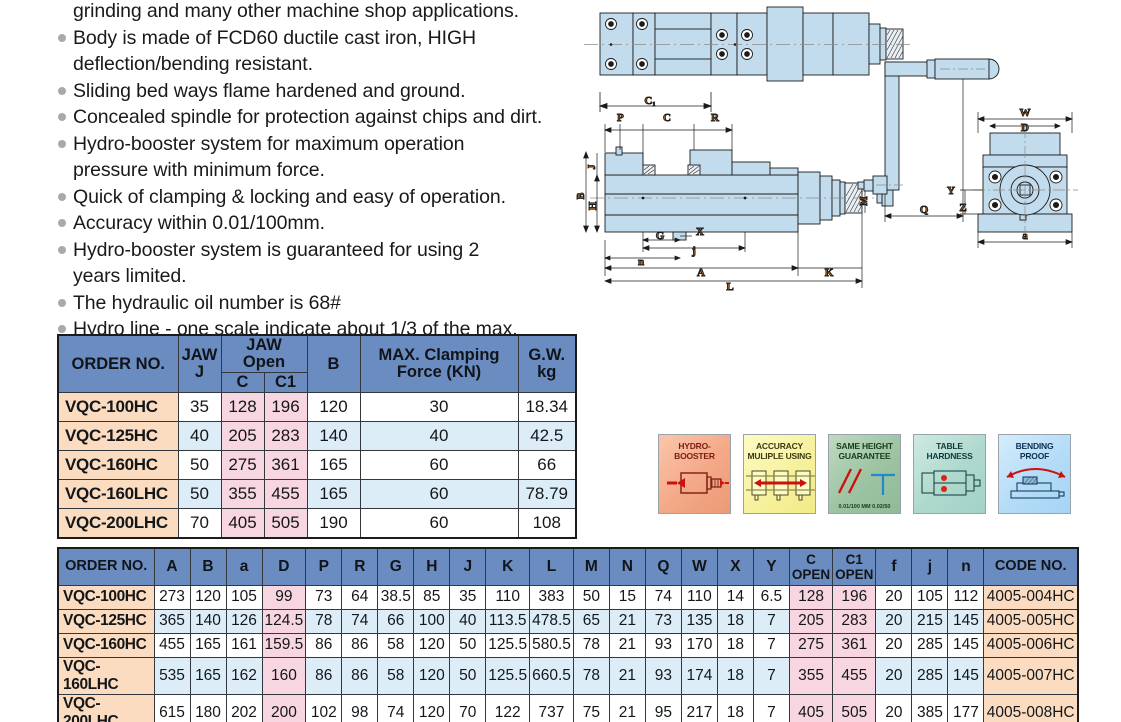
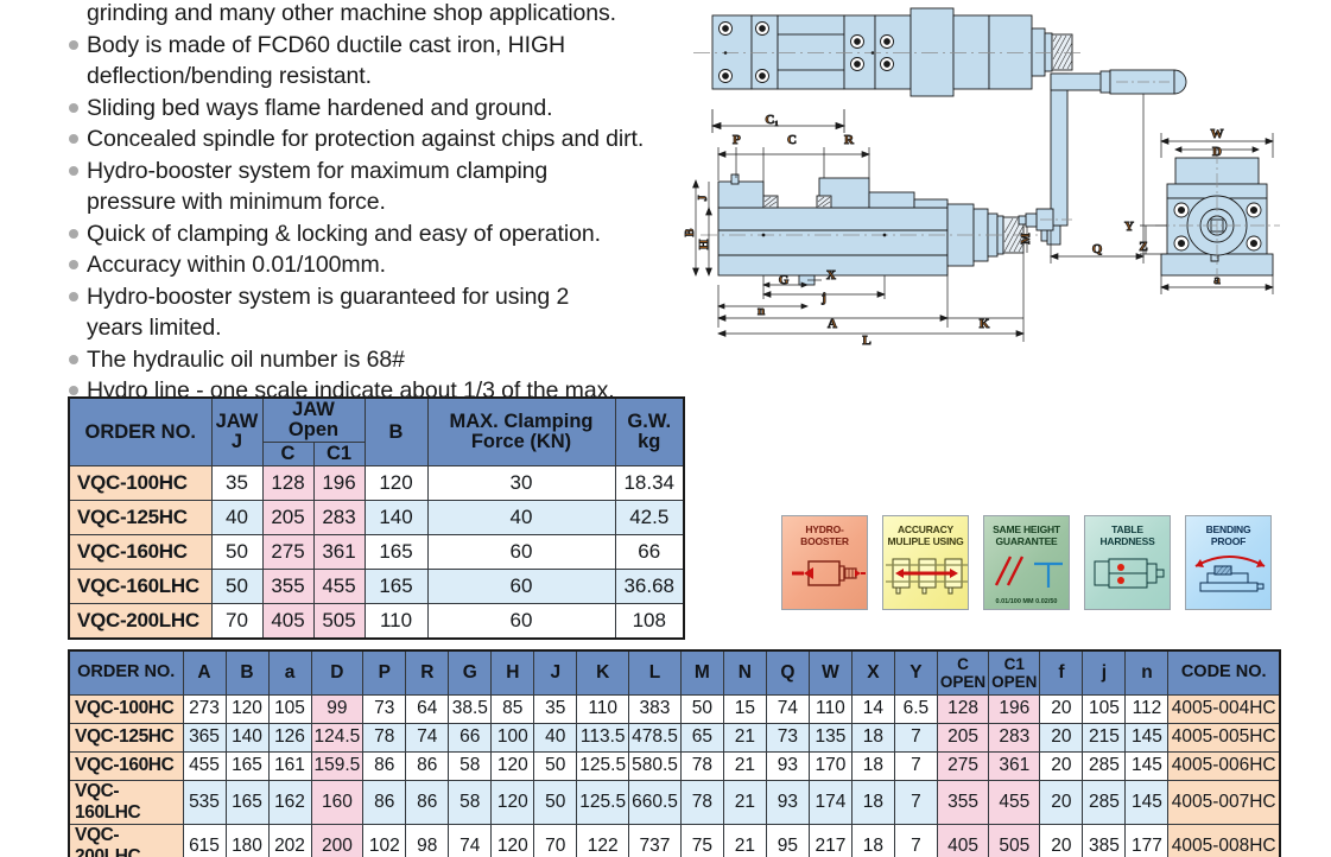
  grinding and many other machine shop applications.
  Body is made of FCD60 ductile cast iron, HIGH
  deflection/bending resistant.
  Sliding bed ways flame hardened and ground.
  Concealed spindle for protection against chips and dirt.
- Hydro-booster system for maximum operation
+ Hydro-booster system for maximum clamping
  pressure with minimum force.
  Quick of clamping & locking and easy of operation.
  Accuracy within 0.01/100mm.
  Hydro-booster system is guaranteed for using 2
  years limited.
  The hydraulic oil number is 68#
  Hydro line - one scale indicate about 1/3 of the max.
  C₁
  P
  C
  R
  G
  X
  j
  n
  A
  L
  K
  Q
  W
  D
  a
  Y
  Z
  ORDER NO.	JAW J	JAW Open	B	MAX. Clamping Force (KN)	G.W. kg
  C	C1
  VQC-100HC	35	128	196	120	30	18.34
  VQC-125HC	40	205	283	140	40	42.5
  VQC-160HC	50	275	361	165	60	66
- VQC-160LHC	50	355	455	165	60	78.79
+ VQC-160LHC	50	355	455	165	60	36.68
- VQC-200LHC	70	405	505	190	60	108
+ VQC-200LHC	70	405	505	110	60	108
  HYDRO-
  BOOSTER
  ACCURACY
  MULIPLE USING
  SAME HEIGHT
  GUARANTEE
  TABLE
  HARDNESS
  BENDING
  PROOF
  ORDER NO.	A	B	a	D	P	R	G	H	J	K	L	M	N	Q	W	X	Y	C OPEN	C1 OPEN	f	j	n	CODE NO.
  VQC-100HC	273	120	105	99	73	64	38.5	85	35	110	383	50	15	74	110	14	6.5	128	196	20	105	112	4005-004HC
  VQC-125HC	365	140	126	124.5	78	74	66	100	40	113.5	478.5	65	21	73	135	18	7	205	283	20	215	145	4005-005HC
  VQC-160HC	455	165	161	159.5	86	86	58	120	50	125.5	580.5	78	21	93	170	18	7	275	361	20	285	145	4005-006HC
  VQC-160LHC	535	165	162	160	86	86	58	120	50	125.5	660.5	78	21	93	174	18	7	355	455	20	285	145	4005-007HC
  VQC-200LHC	615	180	202	200	102	98	74	120	70	122	737	75	21	95	217	18	7	405	505	20	385	177	4005-008HC
